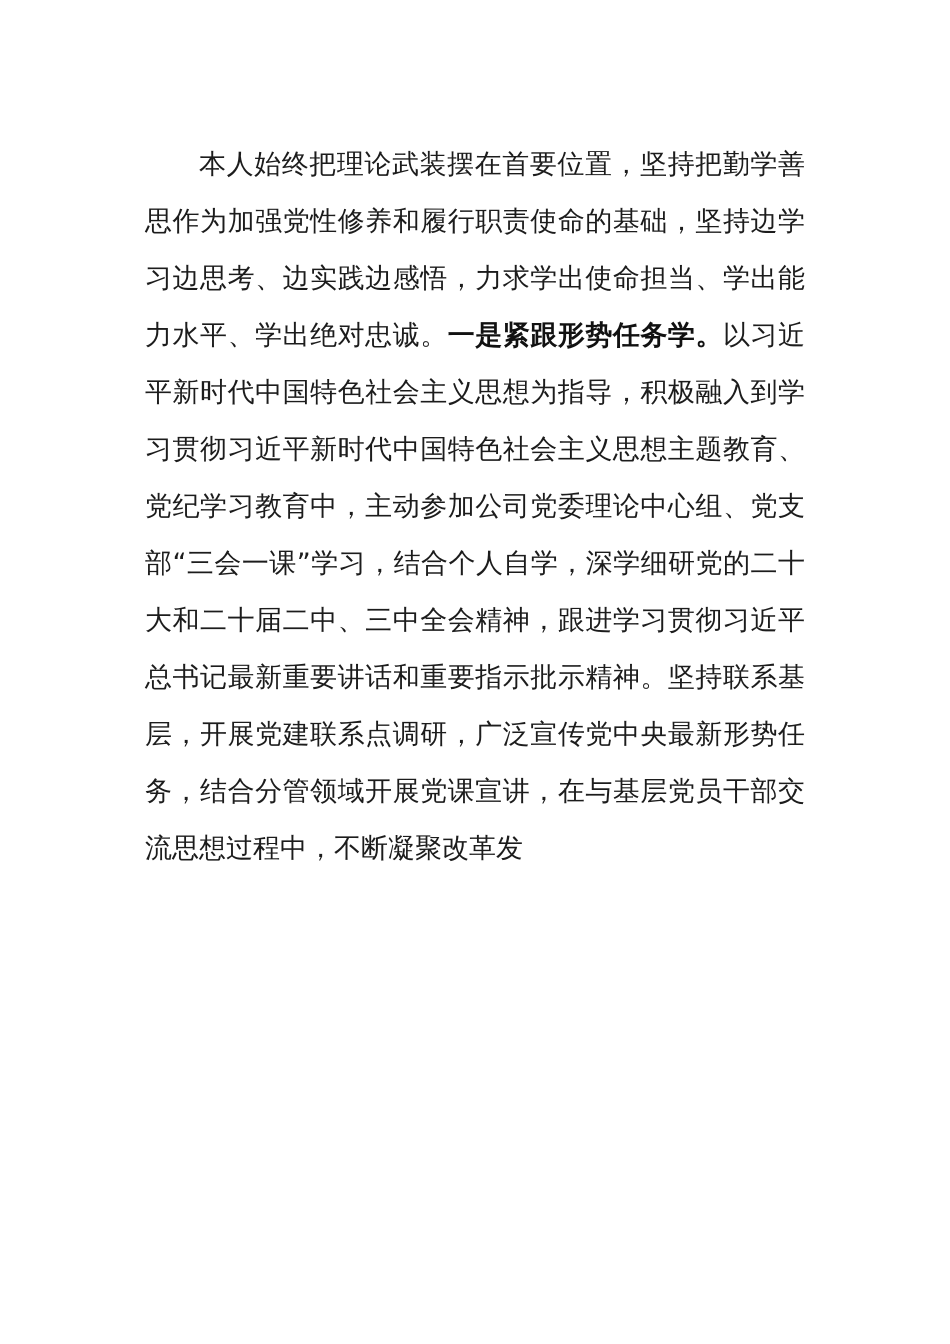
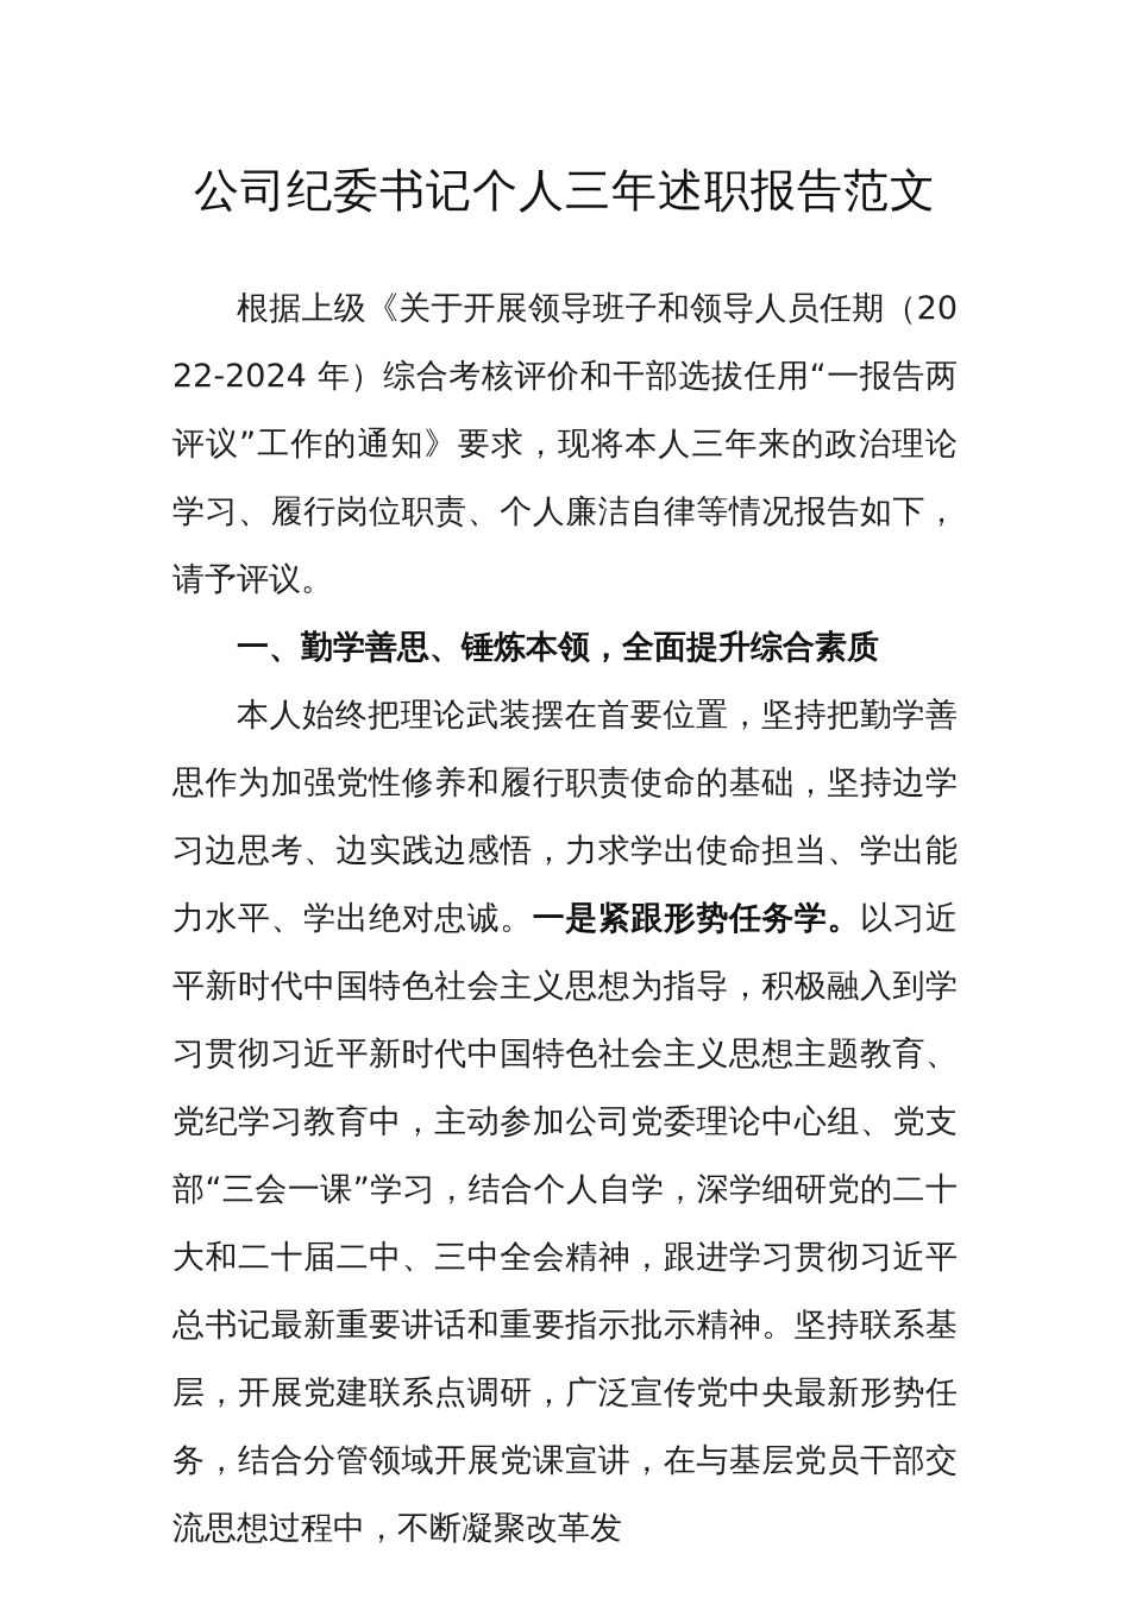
+ 公司纪委书记个人三年述职报告范文
+ 根据上级《关于开展领导班子和领导人员任期（2022-2024 年）综合考核评价和干部选拔任用“一报告两评议”工作的通知》要求，现将本人三年来的政治理论学习、履行岗位职责、个人廉洁自律等情况报告如下，请予评议。
+ 一、勤学善思、锤炼本领，全面提升综合素质
  本人始终把理论武装摆在首要位置，坚持把勤学善思作为加强党性修养和履行职责使命的基础，坚持边学习边思考、边实践边感悟，力求学出使命担当、学出能力水平、学出绝对忠诚。一是紧跟形势任务学。以习近平新时代中国特色社会主义思想为指导，积极融入到学习贯彻习近平新时代中国特色社会主义思想主题教育、党纪学习教育中，主动参加公司党委理论中心组、党支部“三会一课”学习，结合个人自学，深学细研党的二十大和二十届二中、三中全会精神，跟进学习贯彻习近平总书记最新重要讲话和重要指示批示精神。坚持联系基层，开展党建联系点调研，广泛宣传党中央最新形势任务，结合分管领域开展党课宣讲，在与基层党员干部交流思想过程中，不断凝聚改革发
